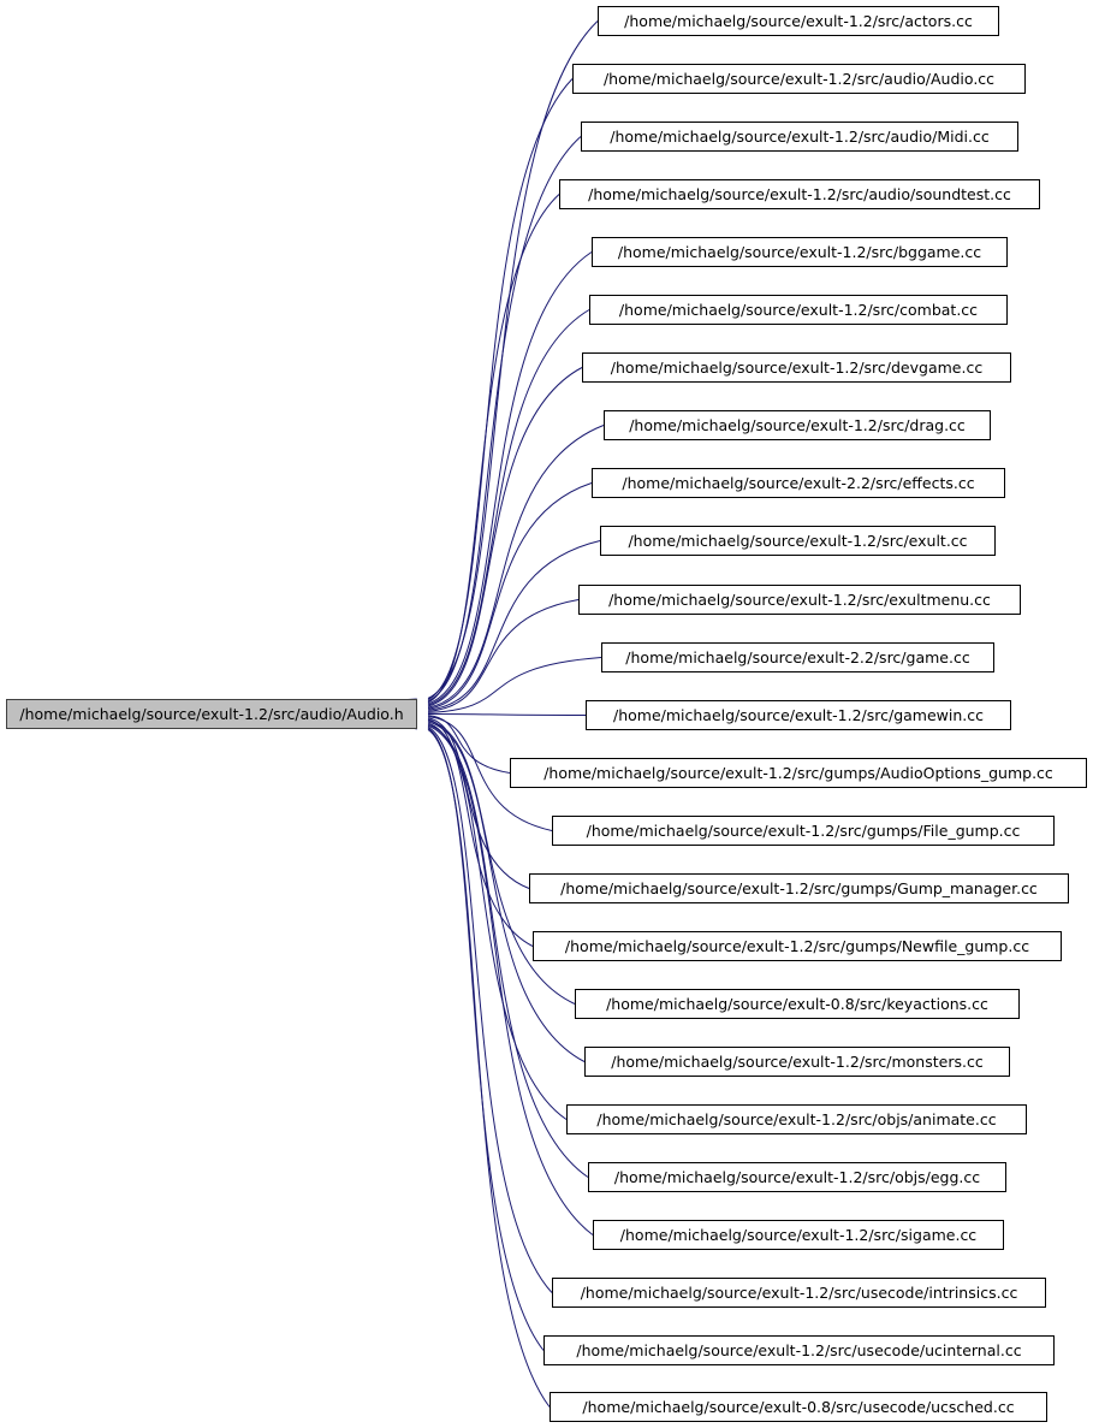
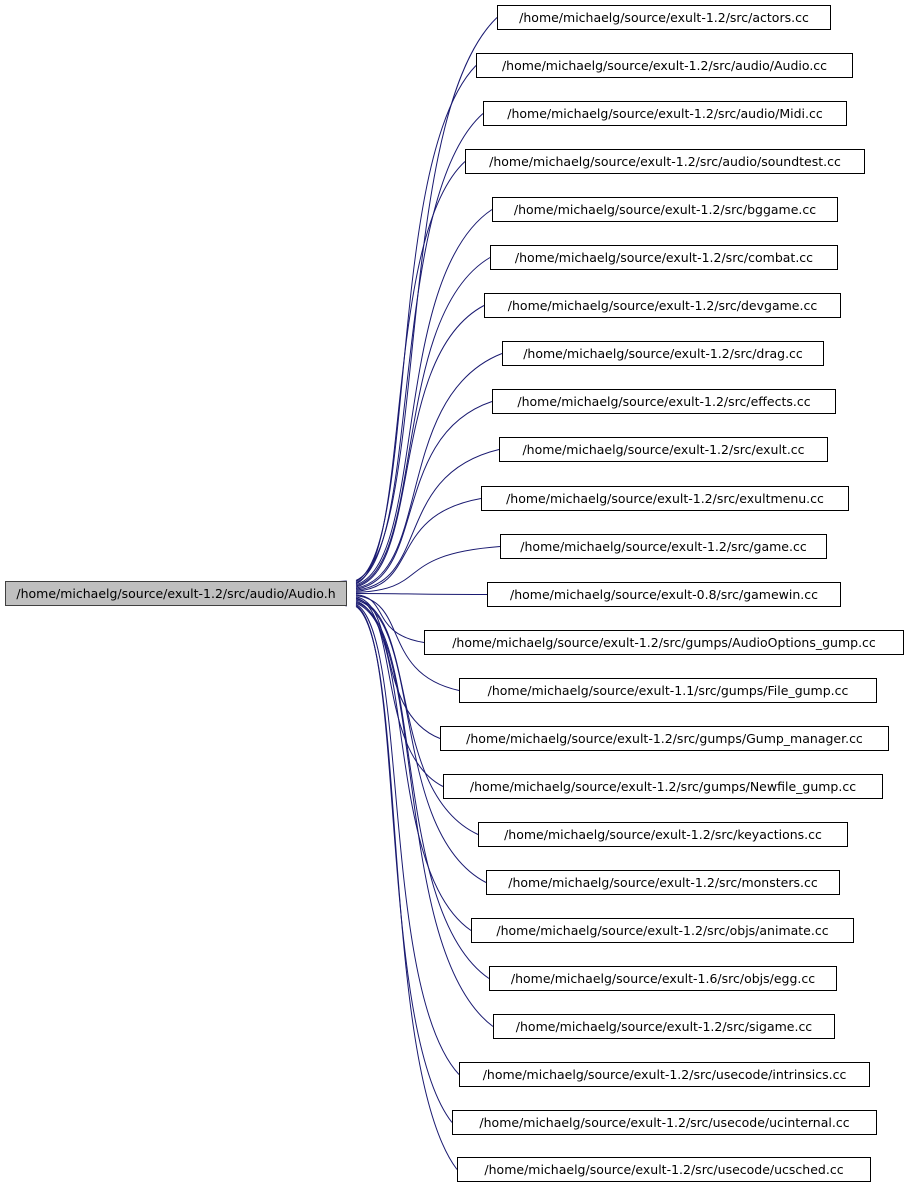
  /home/michaelg/source/exult-1.2/src/audio/Audio.h
  /home/michaelg/source/exult-1.2/src/actors.cc
  /home/michaelg/source/exult-1.2/src/audio/Audio.cc
  /home/michaelg/source/exult-1.2/src/audio/Midi.cc
  /home/michaelg/source/exult-1.2/src/audio/soundtest.cc
  /home/michaelg/source/exult-1.2/src/bggame.cc
  /home/michaelg/source/exult-1.2/src/combat.cc
  /home/michaelg/source/exult-1.2/src/devgame.cc
  /home/michaelg/source/exult-1.2/src/drag.cc
- /home/michaelg/source/exult-2.2/src/effects.cc
+ /home/michaelg/source/exult-1.2/src/effects.cc
  /home/michaelg/source/exult-1.2/src/exult.cc
  /home/michaelg/source/exult-1.2/src/exultmenu.cc
- /home/michaelg/source/exult-2.2/src/game.cc
+ /home/michaelg/source/exult-1.2/src/game.cc
- /home/michaelg/source/exult-1.2/src/gamewin.cc
+ /home/michaelg/source/exult-0.8/src/gamewin.cc
  /home/michaelg/source/exult-1.2/src/gumps/AudioOptions_gump.cc
- /home/michaelg/source/exult-1.2/src/gumps/File_gump.cc
+ /home/michaelg/source/exult-1.1/src/gumps/File_gump.cc
  /home/michaelg/source/exult-1.2/src/gumps/Gump_manager.cc
  /home/michaelg/source/exult-1.2/src/gumps/Newfile_gump.cc
- /home/michaelg/source/exult-0.8/src/keyactions.cc
+ /home/michaelg/source/exult-1.2/src/keyactions.cc
  /home/michaelg/source/exult-1.2/src/monsters.cc
  /home/michaelg/source/exult-1.2/src/objs/animate.cc
- /home/michaelg/source/exult-1.2/src/objs/egg.cc
+ /home/michaelg/source/exult-1.6/src/objs/egg.cc
  /home/michaelg/source/exult-1.2/src/sigame.cc
  /home/michaelg/source/exult-1.2/src/usecode/intrinsics.cc
  /home/michaelg/source/exult-1.2/src/usecode/ucinternal.cc
- /home/michaelg/source/exult-0.8/src/usecode/ucsched.cc
+ /home/michaelg/source/exult-1.2/src/usecode/ucsched.cc
